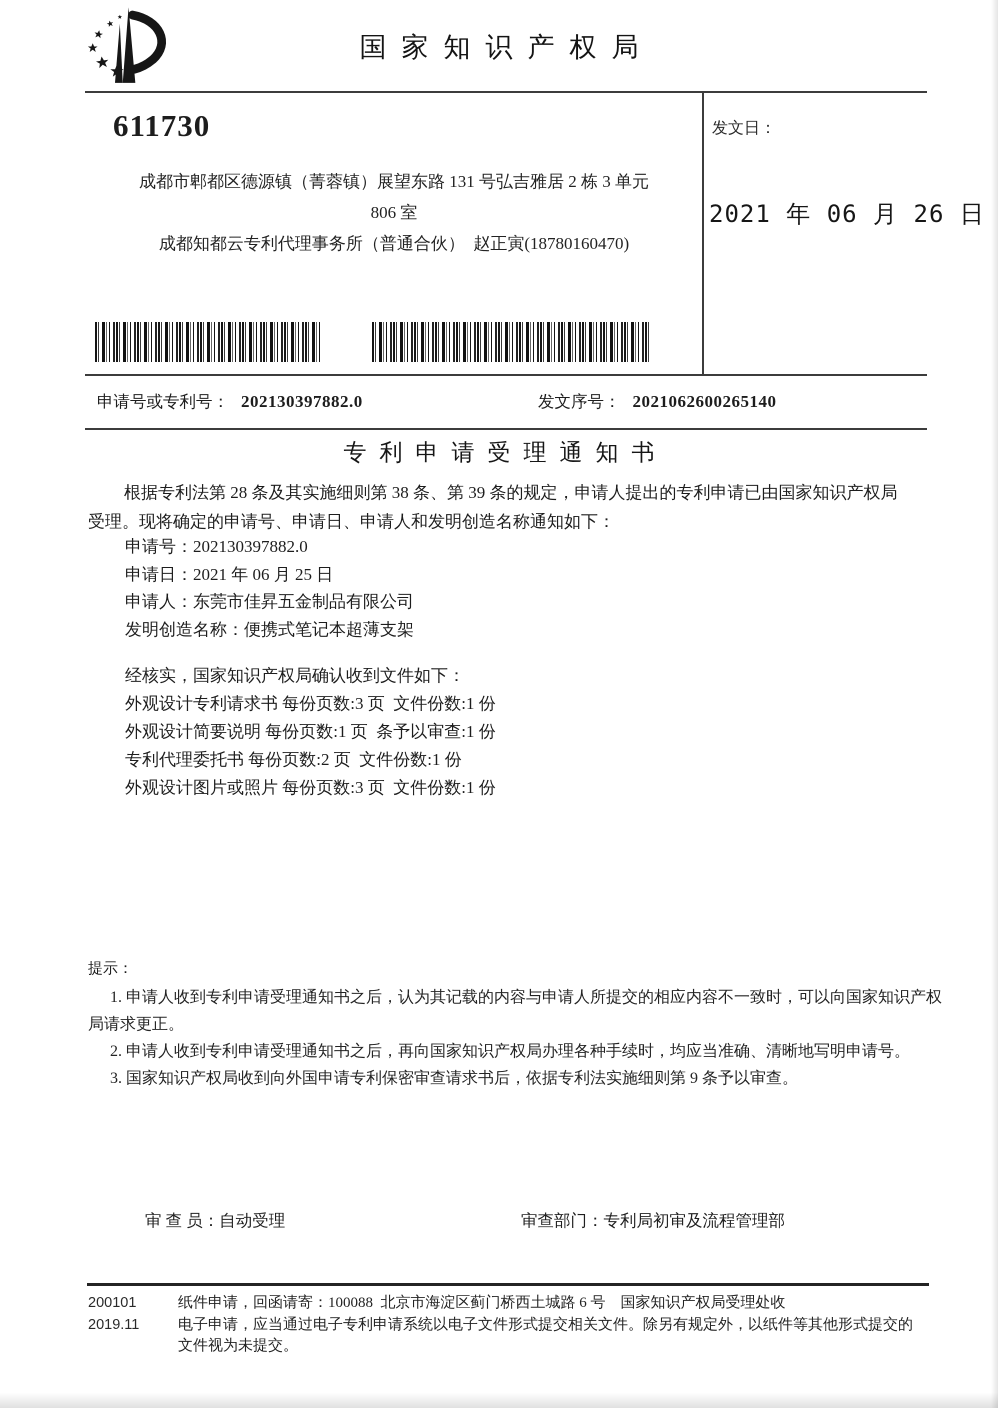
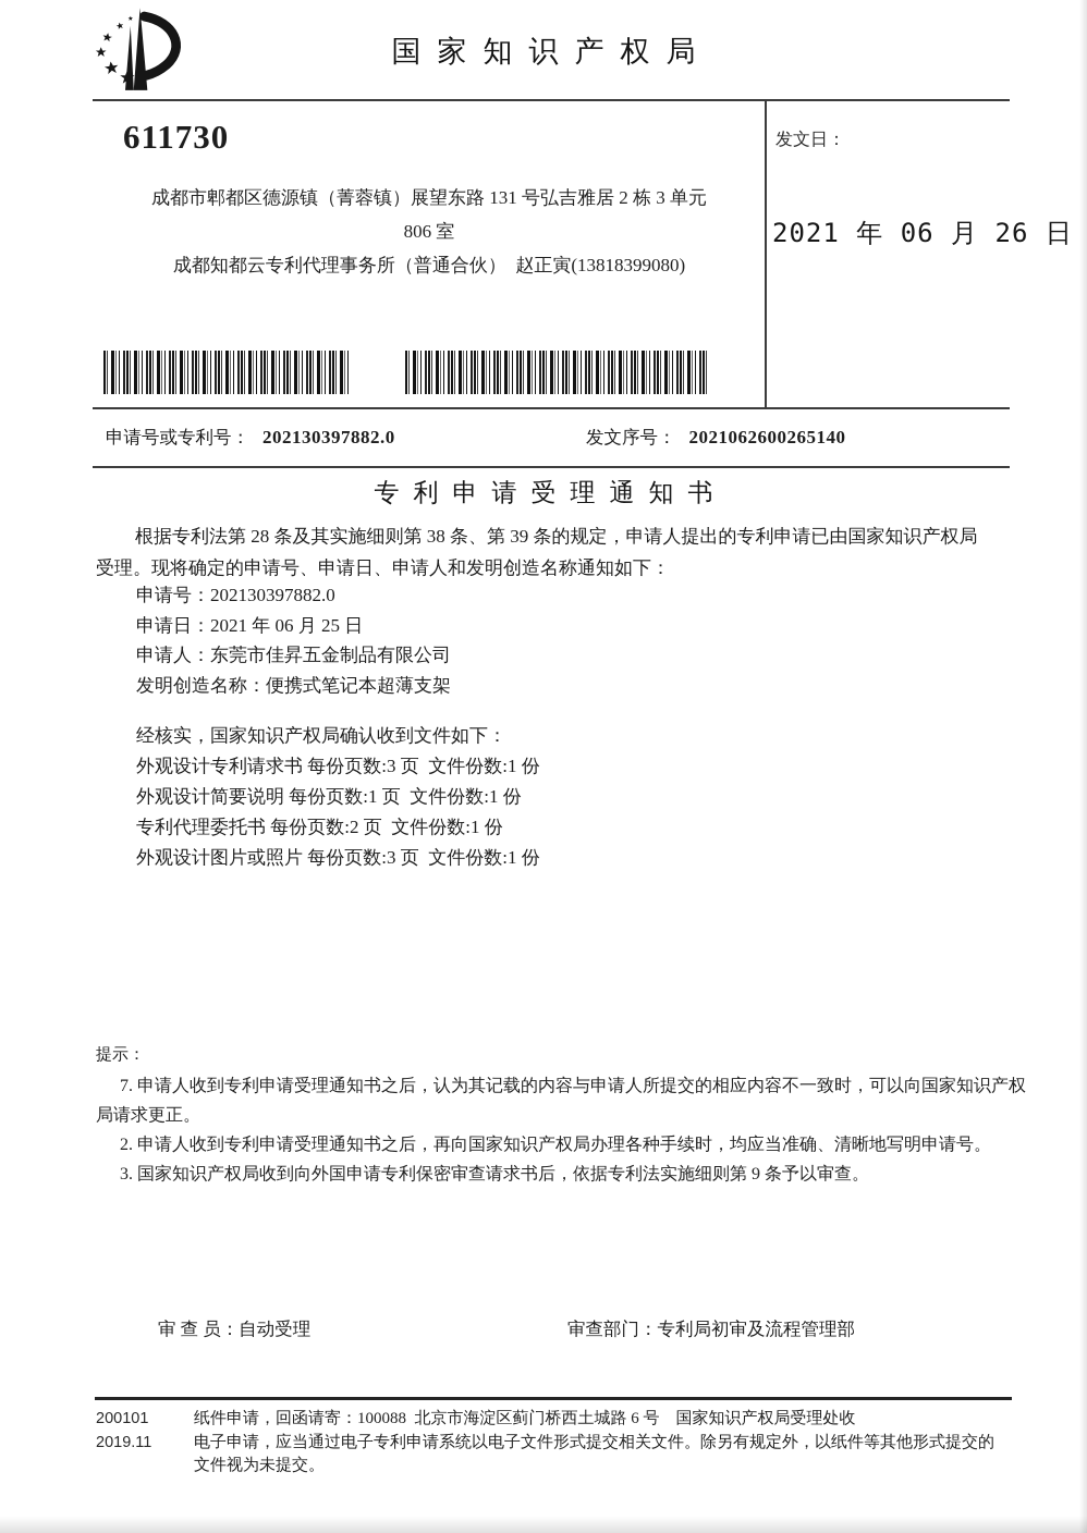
  国家知识产权局
  611730
  成都市郫都区德源镇（菁蓉镇）展望东路 131 号弘吉雅居 2 栋 3 单元
  806 室
- 成都知都云专利代理事务所（普通合伙） 赵正寅(18780160470)
+ 成都知都云专利代理事务所（普通合伙） 赵正寅(13818399080)
  发文日：
  2021 年 06 月 26 日
  申请号或专利号： 202130397882.0
  发文序号： 2021062600265140
  专利申请受理通知书
  根据专利法第 28 条及其实施细则第 38 条、第 39 条的规定，申请人提出的专利申请已由国家知识产权局受理。现将确定的申请号、申请日、申请人和发明创造名称通知如下：
  申请号：202130397882.0
  申请日：2021 年 06 月 25 日
  申请人：东莞市佳昇五金制品有限公司
  发明创造名称：便携式笔记本超薄支架
  经核实，国家知识产权局确认收到文件如下：
  外观设计专利请求书 每份页数:3 页 文件份数:1 份
- 外观设计简要说明 每份页数:1 页 条予以审查:1 份
+ 外观设计简要说明 每份页数:1 页 文件份数:1 份
  专利代理委托书 每份页数:2 页 文件份数:1 份
  外观设计图片或照片 每份页数:3 页 文件份数:1 份
  提示：
- 1. 申请人收到专利申请受理通知书之后，认为其记载的内容与申请人所提交的相应内容不一致时，可以向国家知识产权局请求更正。
+ 7. 申请人收到专利申请受理通知书之后，认为其记载的内容与申请人所提交的相应内容不一致时，可以向国家知识产权局请求更正。
  2. 申请人收到专利申请受理通知书之后，再向国家知识产权局办理各种手续时，均应当准确、清晰地写明申请号。
  3. 国家知识产权局收到向外国申请专利保密审查请求书后，依据专利法实施细则第 9 条予以审查。
  审 查 员：自动受理
  审查部门：专利局初审及流程管理部
  200101
  2019.11
  纸件申请，回函请寄：100088 北京市海淀区蓟门桥西土城路 6 号 国家知识产权局受理处收
  电子申请，应当通过电子专利申请系统以电子文件形式提交相关文件。除另有规定外，以纸件等其他形式提交的文件视为未提交。
